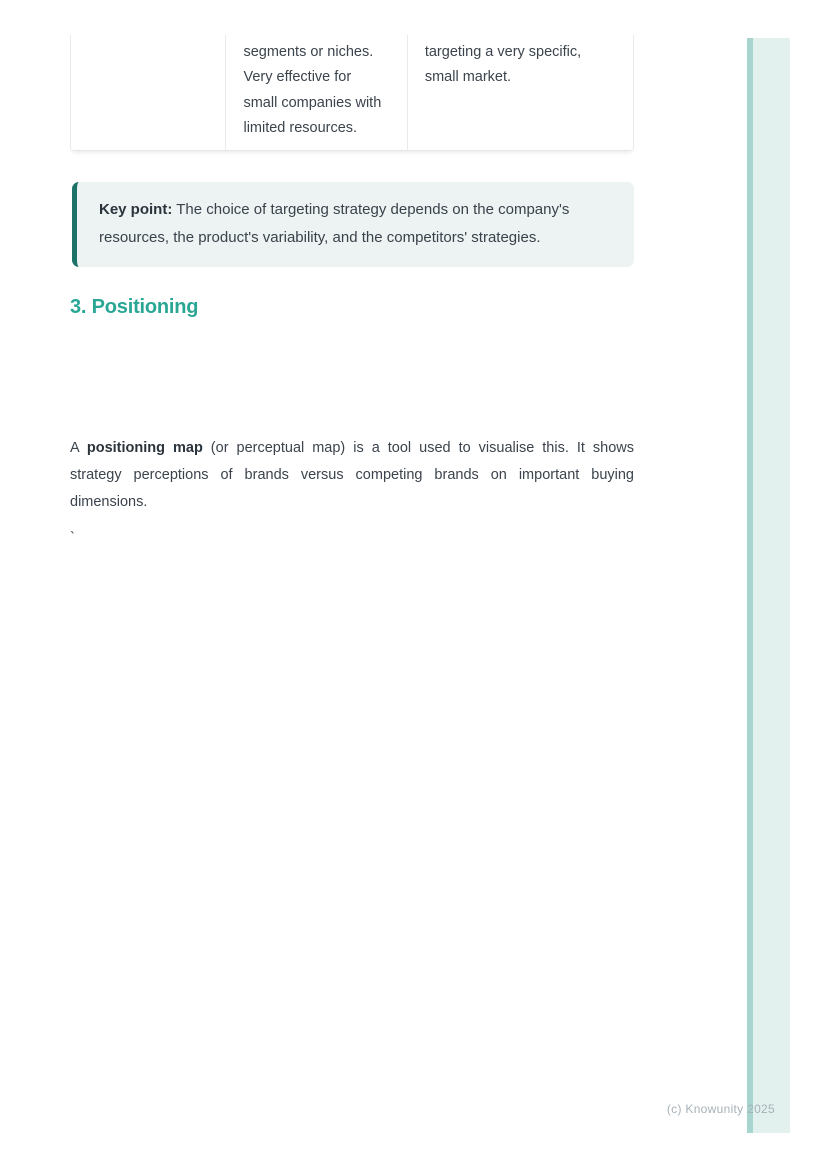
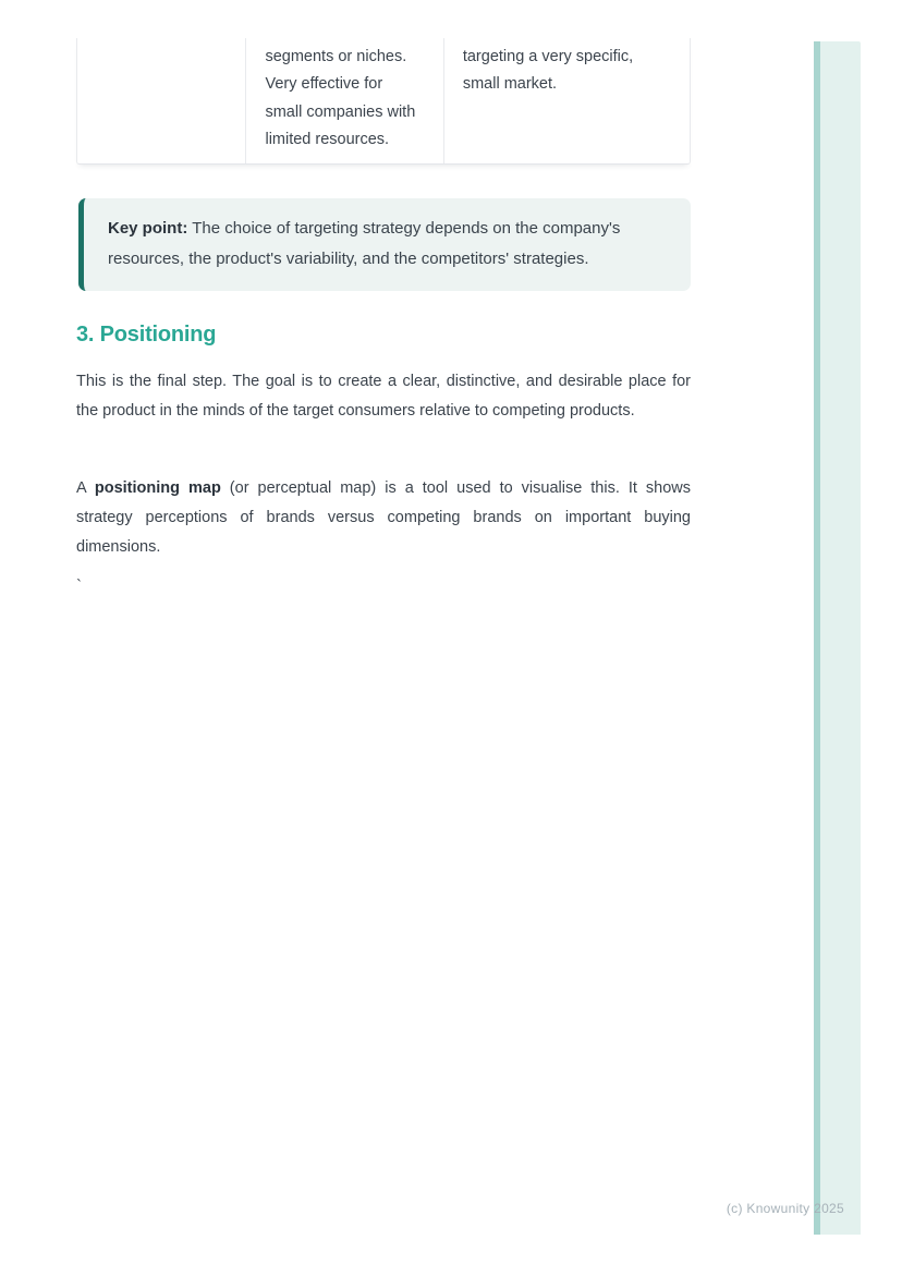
  segments or niches.
  Very effective for
  small companies with
  limited resources.
  targeting a very specific,
  small market.
  Key point: The choice of targeting strategy depends on the company's resources, the product's variability, and the competitors' strategies.
  3. Positioning
+ This is the final step. The goal is to create a clear, distinctive, and desirable place for the product in the minds of the target consumers relative to competing products.
  A positioning map (or perceptual map) is a tool used to visualise this. It shows strategy perceptions of brands versus competing brands on important buying dimensions.
  `
  (c) Knowunity 2025
